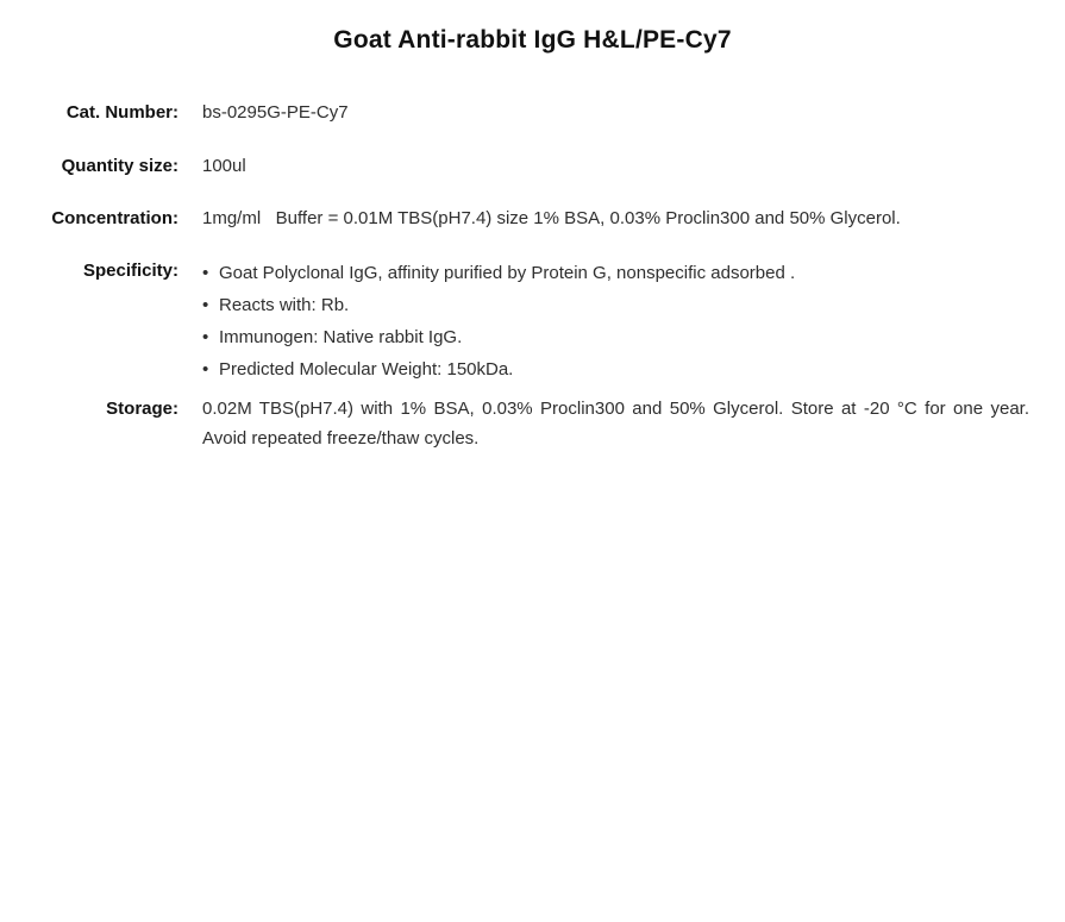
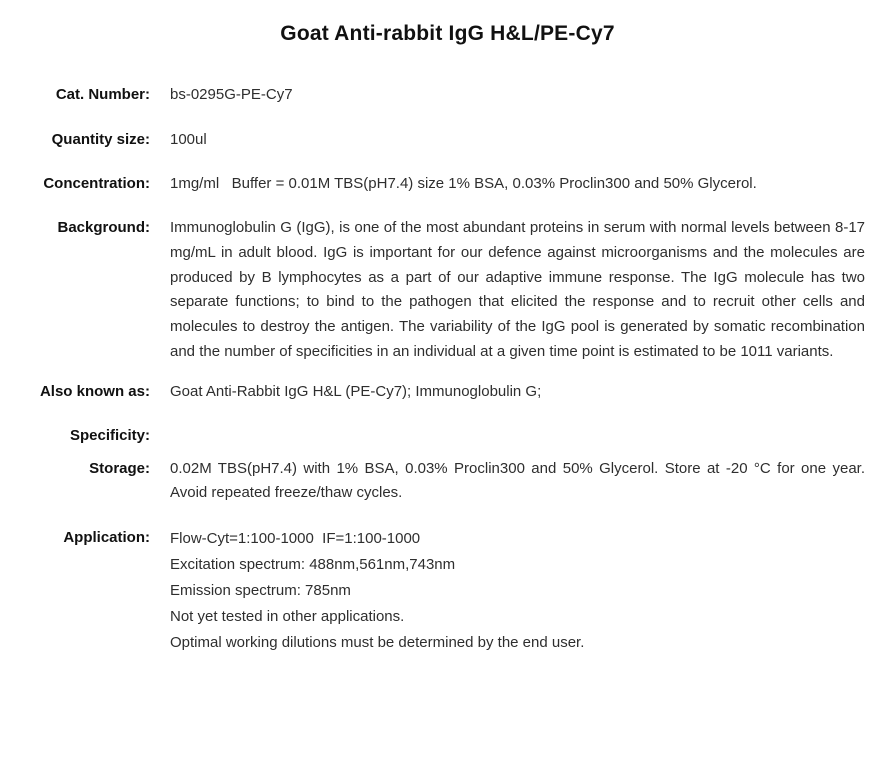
  Goat Anti-rabbit IgG H&L/PE-Cy7
  Cat. Number:
  bs-0295G-PE-Cy7
  Quantity size:
  100ul
  Concentration:
  1mg/ml Buffer = 0.01M TBS(pH7.4) size 1% BSA, 0.03% Proclin300 and 50% Glycerol.
+ Background:
+ Immunoglobulin G (IgG), is one of the most abundant proteins in serum with normal levels between 8-17 mg/mL in adult blood. IgG is important for our defence against microorganisms and the molecules are produced by B lymphocytes as a part of our adaptive immune response. The IgG molecule has two separate functions; to bind to the pathogen that elicited the response and to recruit other cells and molecules to destroy the antigen. The variability of the IgG pool is generated by somatic recombination and the number of specificities in an individual at a given time point is estimated to be 1011 variants.
+ Also known as:
+ Goat Anti-Rabbit IgG H&L (PE-Cy7); Immunoglobulin G;
  Specificity:
- Goat Polyclonal IgG, affinity purified by Protein G, nonspecific adsorbed .
- Reacts with: Rb.
- Immunogen: Native rabbit IgG.
- Predicted Molecular Weight: 150kDa.
  Storage:
  0.02M TBS(pH7.4) with 1% BSA, 0.03% Proclin300 and 50% Glycerol. Store at -20 °C for one year. Avoid repeated freeze/thaw cycles.
+ Application:
+ Flow-Cyt=1:100-1000 IF=1:100-1000
+ Excitation spectrum: 488nm,561nm,743nm
+ Emission spectrum: 785nm
+ Not yet tested in other applications.
+ Optimal working dilutions must be determined by the end user.
